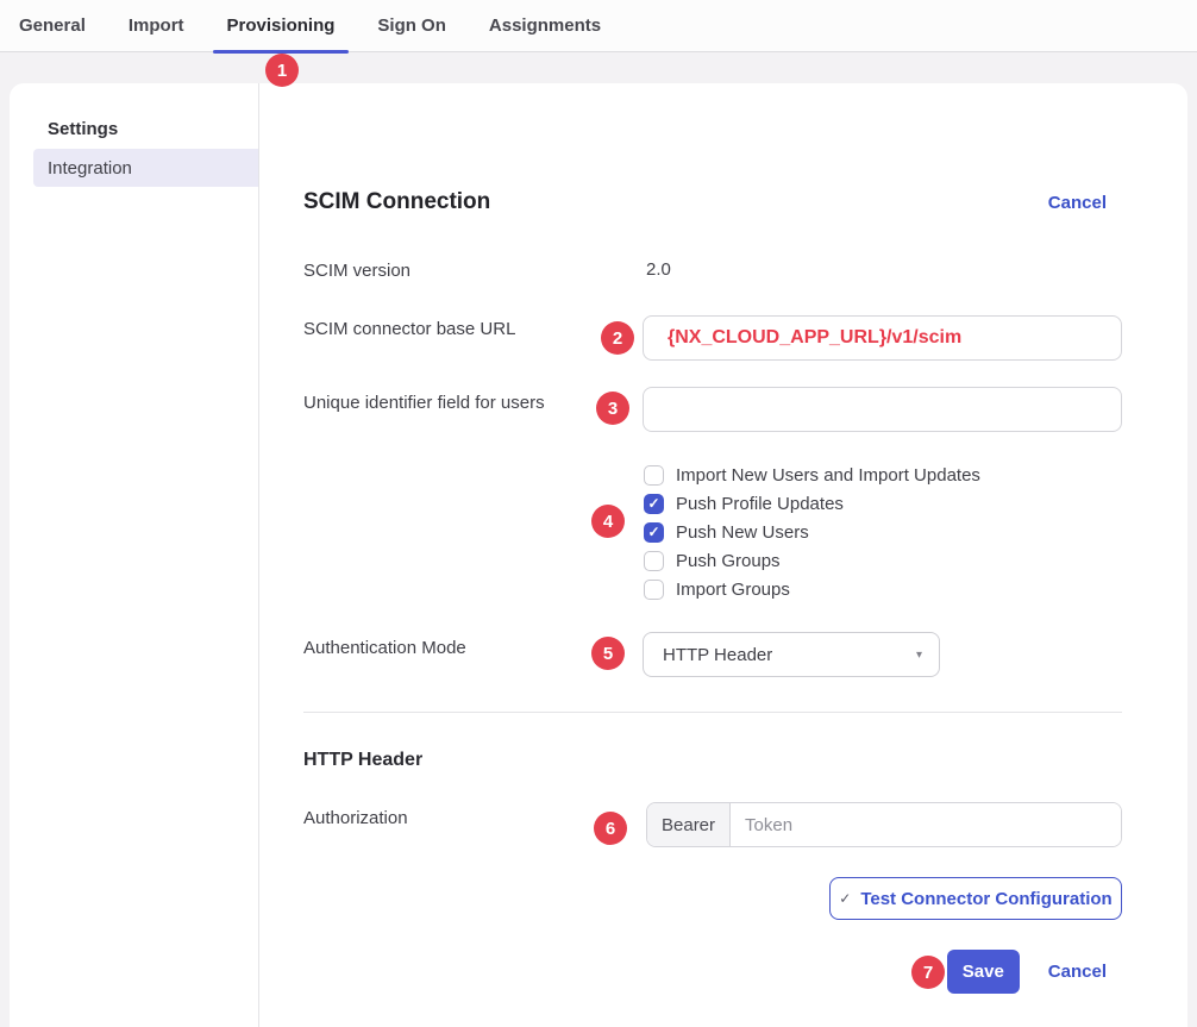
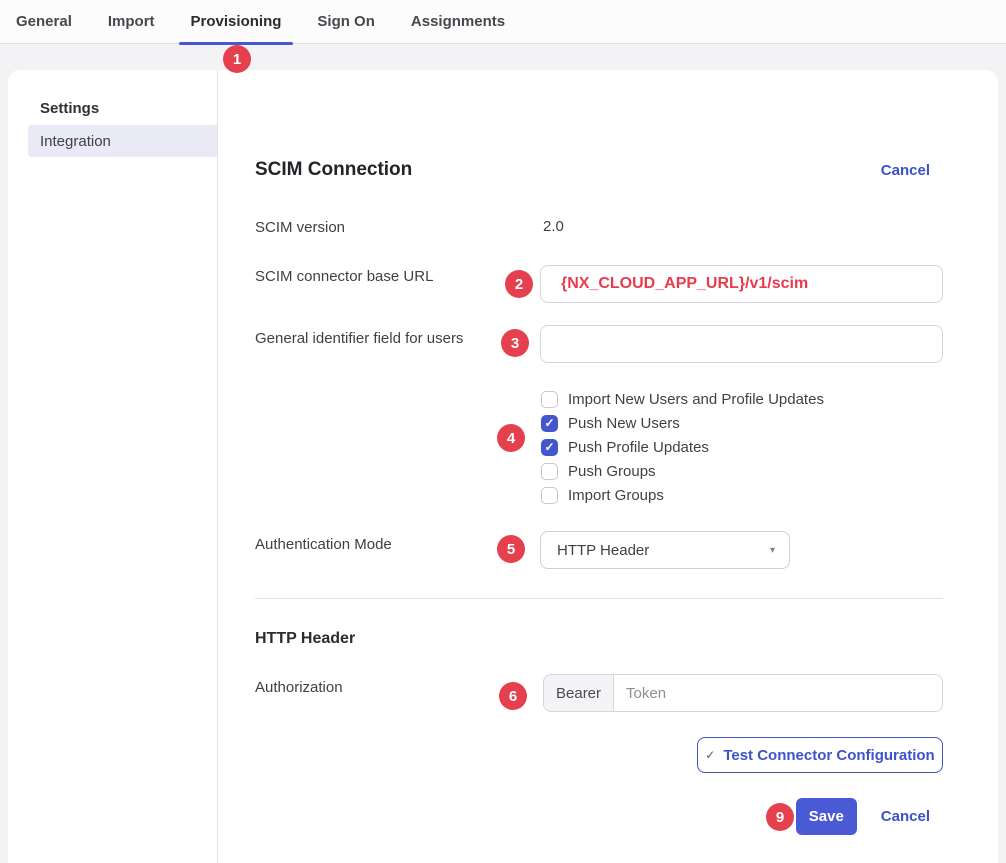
  General
  Import
  Provisioning
  Sign On
  Assignments
  1
  Settings
  Integration
  SCIM Connection
  Cancel
  SCIM version
  2.0
  SCIM connector base URL
  2
  {NX_CLOUD_APP_URL}/v1/scim
- Unique identifier field for users
+ General identifier field for users
  3
  4
- Import New Users and Import Updates
+ Import New Users and Profile Updates
  ✓
- Push Profile Updates
+ Push New Users
  ✓
- Push New Users
+ Push Profile Updates
  Push Groups
  Import Groups
  Authentication Mode
  5
  HTTP Header
  ▾
  HTTP Header
  Authorization
  6
  Bearer
  Token
  ✓
  Test Connector Configuration
- 7
+ 9
  Save
  Cancel
